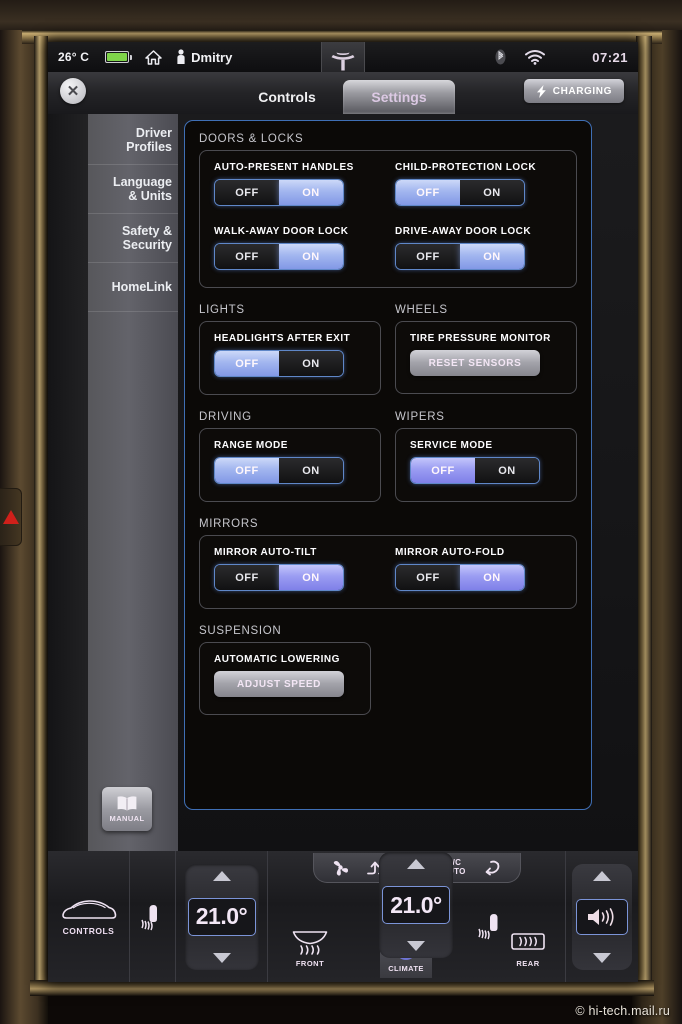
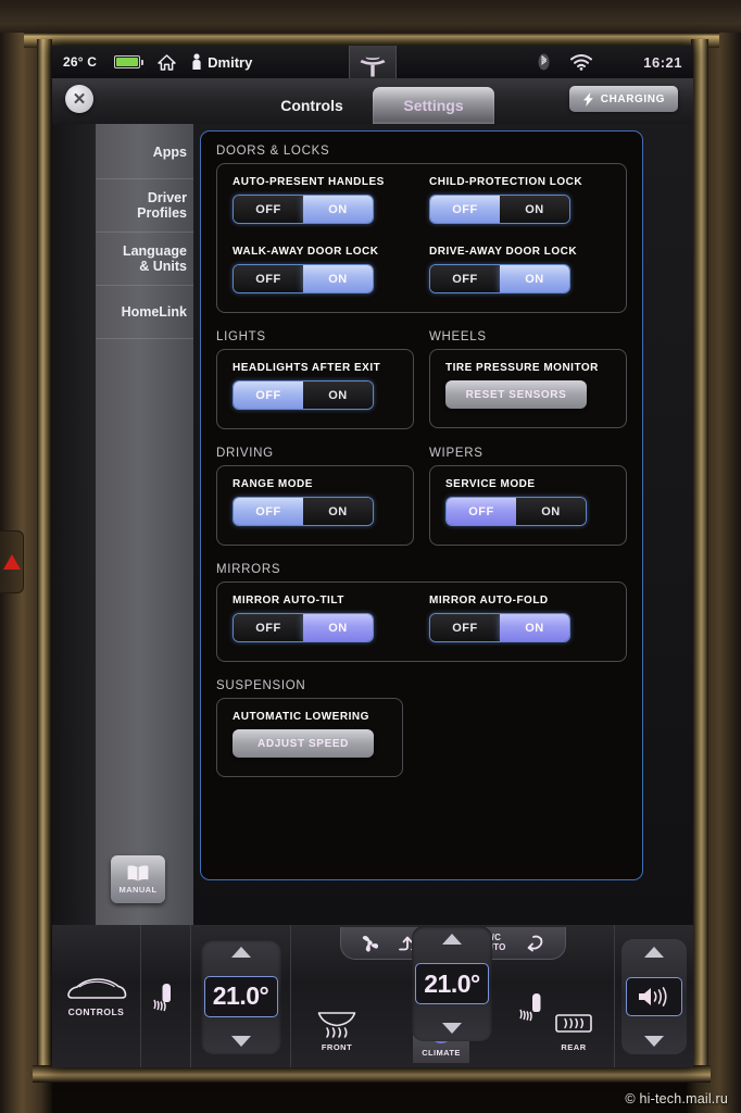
  26° C
  Dmitry
- 07:21
+ 16:21
  ✕
  Controls
  Settings
  CHARGING
+ Apps
  Driver
  Profiles
  Language
  & Units
- Safety &
- Security
  HomeLink
  MANUAL
  DOORS & LOCKS
  AUTO-PRESENT HANDLES
  OFF
  ON
  CHILD-PROTECTION LOCK
  OFF
  ON
  WALK-AWAY DOOR LOCK
  OFF
  ON
  DRIVE-AWAY DOOR LOCK
  OFF
  ON
  LIGHTS
  HEADLIGHTS AFTER EXIT
  OFF
  ON
  WHEELS
  TIRE PRESSURE MONITOR
  RESET SENSORS
  DRIVING
  RANGE MODE
  OFF
  ON
  WIPERS
  SERVICE MODE
  OFF
  ON
  MIRRORS
  MIRROR AUTO-TILT
  OFF
  ON
  MIRROR AUTO-FOLD
  OFF
  ON
  SUSPENSION
  AUTOMATIC LOWERING
  ADJUST SPEED
  CONTROLS
  21.0°
  FRONT
  REAR
  CLIMATE
  21.0°
  © hi-tech.mail.ru
